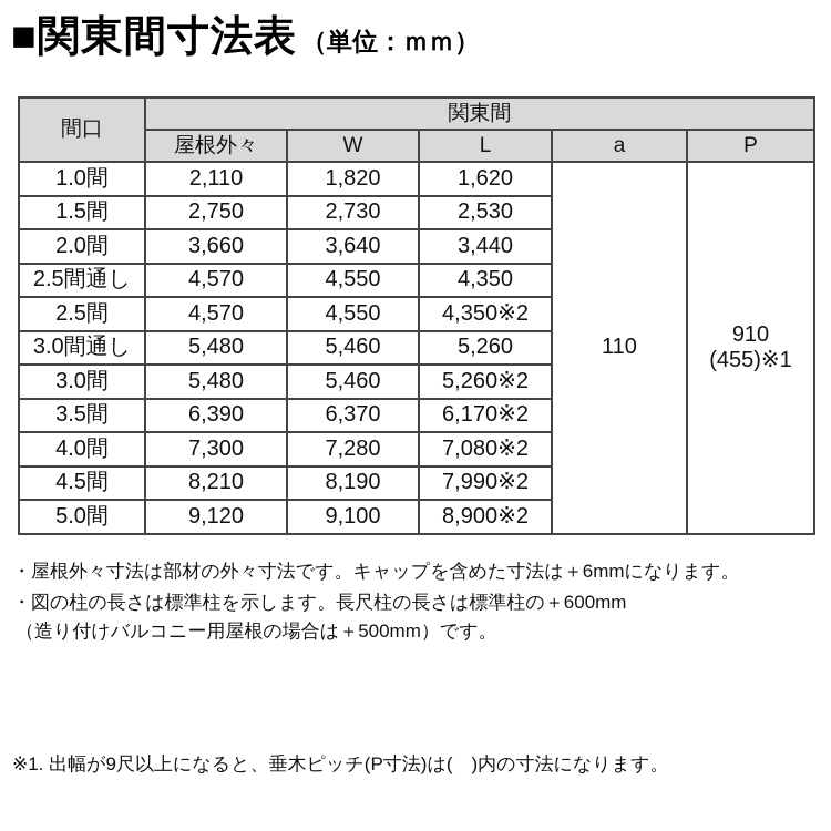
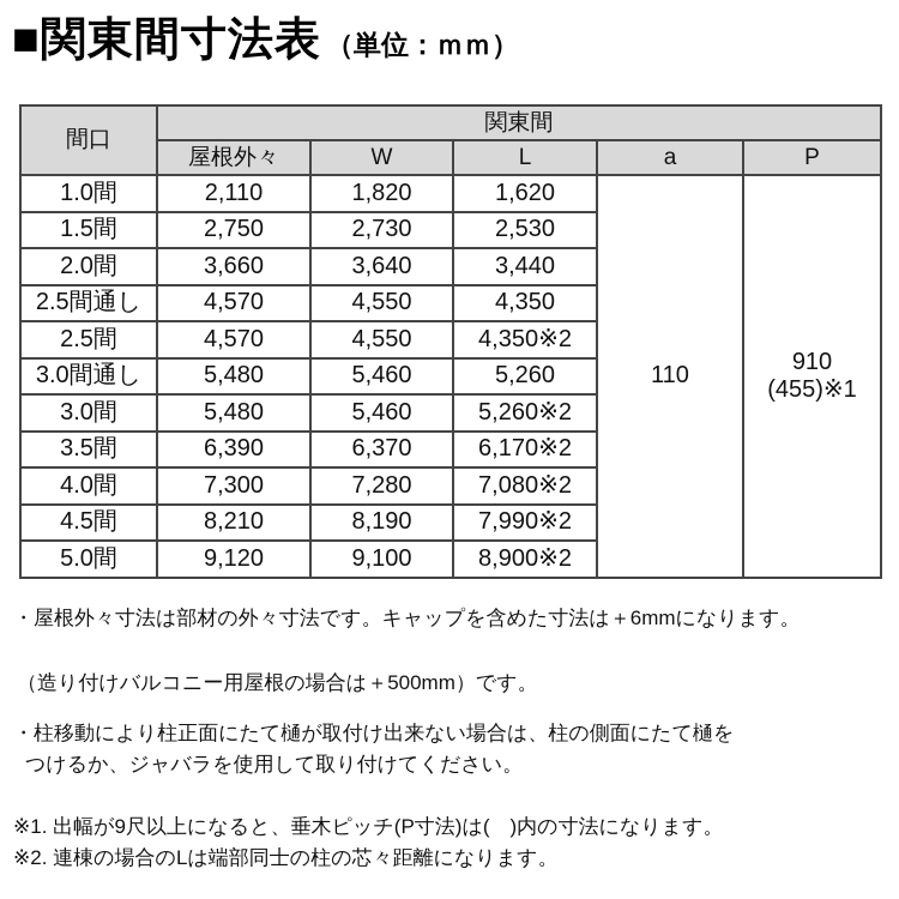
  ■関東間寸法表
  （単位：ｍｍ）
  間口	関東間
  屋根外々	W	L	a	P
  1.0間	2,110	1,820	1,620	110	910 (455)※1
  1.5間	2,750	2,730	2,530
  2.0間	3,660	3,640	3,440
  2.5間通し	4,570	4,550	4,350
  2.5間	4,570	4,550	4,350※2
  3.0間通し	5,480	5,460	5,260
  3.0間	5,480	5,460	5,260※2
  3.5間	6,390	6,370	6,170※2
  4.0間	7,300	7,280	7,080※2
  4.5間	8,210	8,190	7,990※2
  5.0間	9,120	9,100	8,900※2
  ・屋根外々寸法は部材の外々寸法です。キャップを含めた寸法は＋6mmになります。
- ・図の柱の長さは標準柱を示します。長尺柱の長さは標準柱の＋600mm
  （造り付けバルコニー用屋根の場合は＋500mm）です。
+ ・柱移動により柱正面にたて樋が取付け出来ない場合は、柱の側面にたて樋を
+ つけるか、ジャバラを使用して取り付けてください。
  ※1. 出幅が9尺以上になると、垂木ピッチ(P寸法)は( )内の寸法になります。
+ ※2. 連棟の場合のLは端部同士の柱の芯々距離になります。
